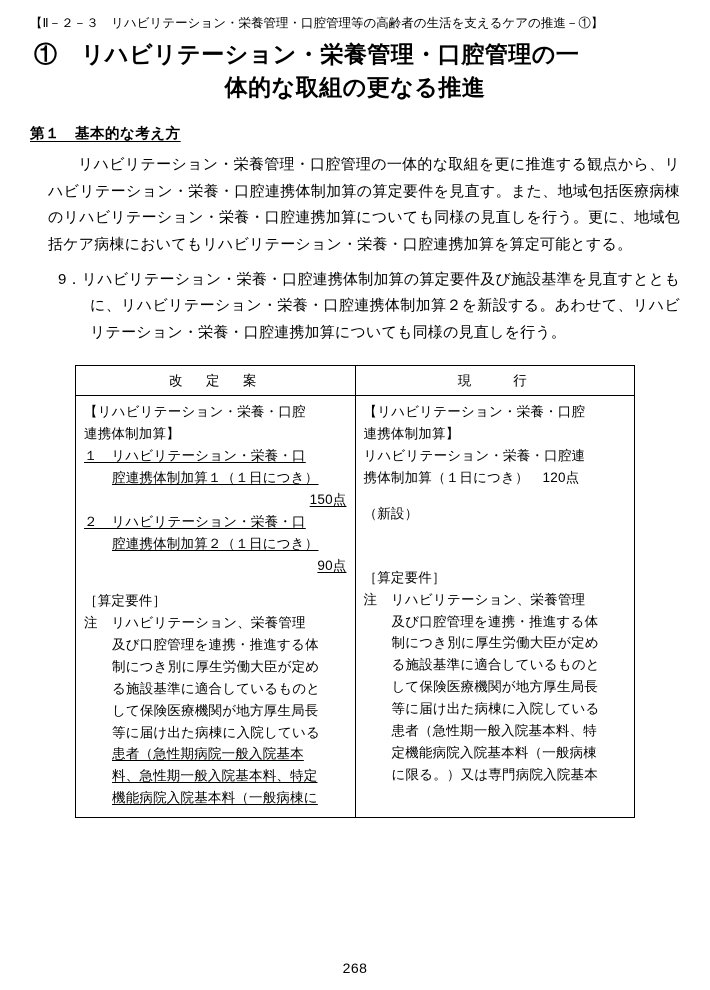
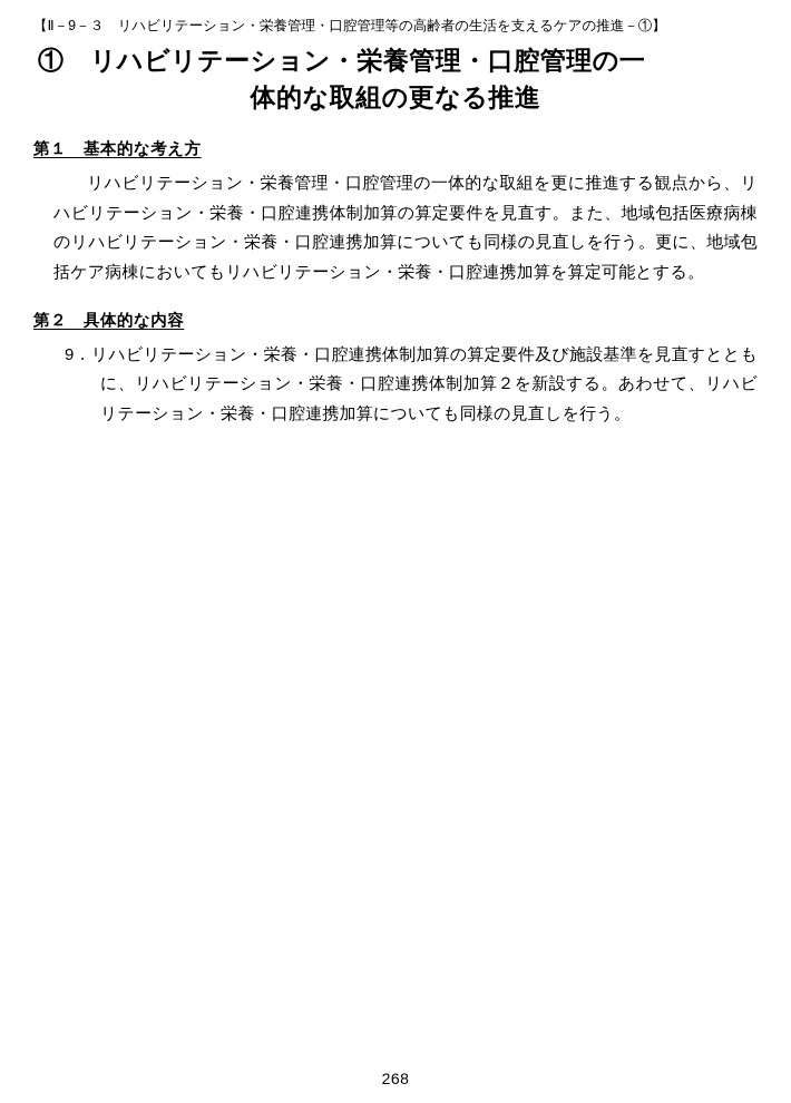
- 【Ⅱ－２－３ リハビリテーション・栄養管理・口腔管理等の高齢者の生活を支えるケアの推進－①】
+ 【Ⅱ－9－３ リハビリテーション・栄養管理・口腔管理等の高齢者の生活を支えるケアの推進－①】
  ① リハビリテーション・栄養管理・口腔管理の一
  体的な取組の更なる推進
  第１ 基本的な考え方
  リハビリテーション・栄養管理・口腔管理の一体的な取組を更に推進する観点から、リハビリテーション・栄養・口腔連携体制加算の算定要件を見直す。また、地域包括医療病棟のリハビリテーション・栄養・口腔連携加算についても同様の見直しを行う。更に、地域包括ケア病棟においてもリハビリテーション・栄養・口腔連携加算を算定可能とする。
+ 第２ 具体的な内容
  9．リハビリテーション・栄養・口腔連携体制加算の算定要件及び施設基準を見直すとともに、リハビリテーション・栄養・口腔連携体制加算２を新設する。あわせて、リハビリテーション・栄養・口腔連携加算についても同様の見直しを行う。
- 改 定 案	現 行
- 【リハビリテーション・栄養・口腔 連携体制加算】 １ リハビリテーション・栄養・口 腔連携体制加算１（１日につき） 150点 ２ リハビリテーション・栄養・口 腔連携体制加算２（１日につき） 90点 ［算定要件］ 注 リハビリテーション、栄養管理 及び口腔管理を連携・推進する体 制につき別に厚生労働大臣が定め る施設基準に適合しているものと して保険医療機関が地方厚生局長 等に届け出た病棟に入院している 患者（急性期病院一般入院基本 料、急性期一般入院基本料、特定 機能病院入院基本料（一般病棟に	【リハビリテーション・栄養・口腔 連携体制加算】 リハビリテーション・栄養・口腔連 携体制加算（１日につき） 120点 （新設） ［算定要件］ 注 リハビリテーション、栄養管理 及び口腔管理を連携・推進する体 制につき別に厚生労働大臣が定め る施設基準に適合しているものと して保険医療機関が地方厚生局長 等に届け出た病棟に入院している 患者（急性期一般入院基本料、特 定機能病院入院基本料（一般病棟 に限る。）又は専門病院入院基本
  268
